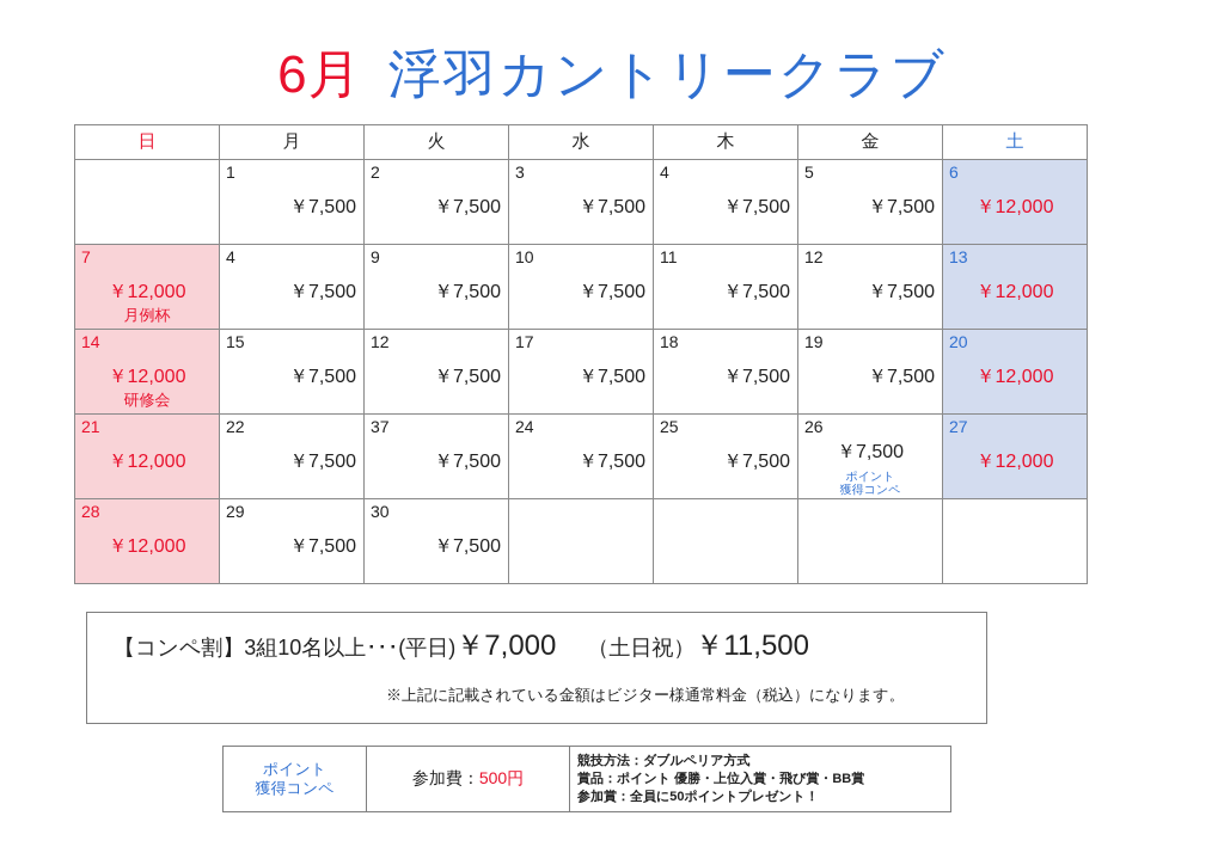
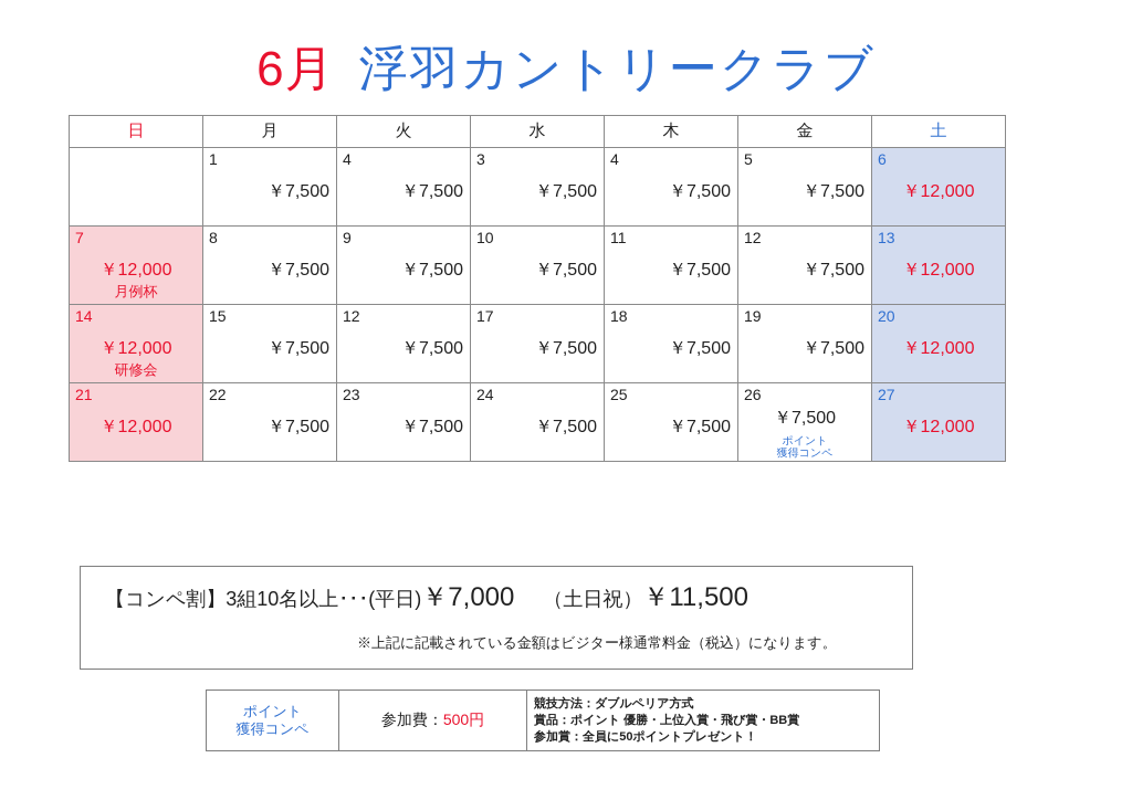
  6月 浮羽カントリークラブ
  日	月	火	水	木	金	土
- 	1 ￥7,500	2 ￥7,500	3 ￥7,500	4 ￥7,500	5 ￥7,500	6 ￥12,000
+ 	1 ￥7,500	4 ￥7,500	3 ￥7,500	4 ￥7,500	5 ￥7,500	6 ￥12,000
- 7 ￥12,000 月例杯	4 ￥7,500	9 ￥7,500	10 ￥7,500	11 ￥7,500	12 ￥7,500	13 ￥12,000
+ 7 ￥12,000 月例杯	8 ￥7,500	9 ￥7,500	10 ￥7,500	11 ￥7,500	12 ￥7,500	13 ￥12,000
  14 ￥12,000 研修会	15 ￥7,500	12 ￥7,500	17 ￥7,500	18 ￥7,500	19 ￥7,500	20 ￥12,000
- 21 ￥12,000	22 ￥7,500	37 ￥7,500	24 ￥7,500	25 ￥7,500	26 ￥7,500 ポイント獲得コンペ	27 ￥12,000
+ 21 ￥12,000	22 ￥7,500	23 ￥7,500	24 ￥7,500	25 ￥7,500	26 ￥7,500 ポイント獲得コンペ	27 ￥12,000
- 28 ￥12,000	29 ￥7,500	30 ￥7,500
  【コンペ割】3組10名以上･･･(平日)￥7,000 （土日祝）￥11,500
  ※上記に記載されている金額はビジター様通常料金（税込）になります。
  ポイント
  獲得コンペ
  参加費：
  500円
  競技方法：ダブルペリア方式
  賞品：ポイント 優勝・上位入賞・飛び賞・BB賞
  参加賞：全員に50ポイントプレゼント！
